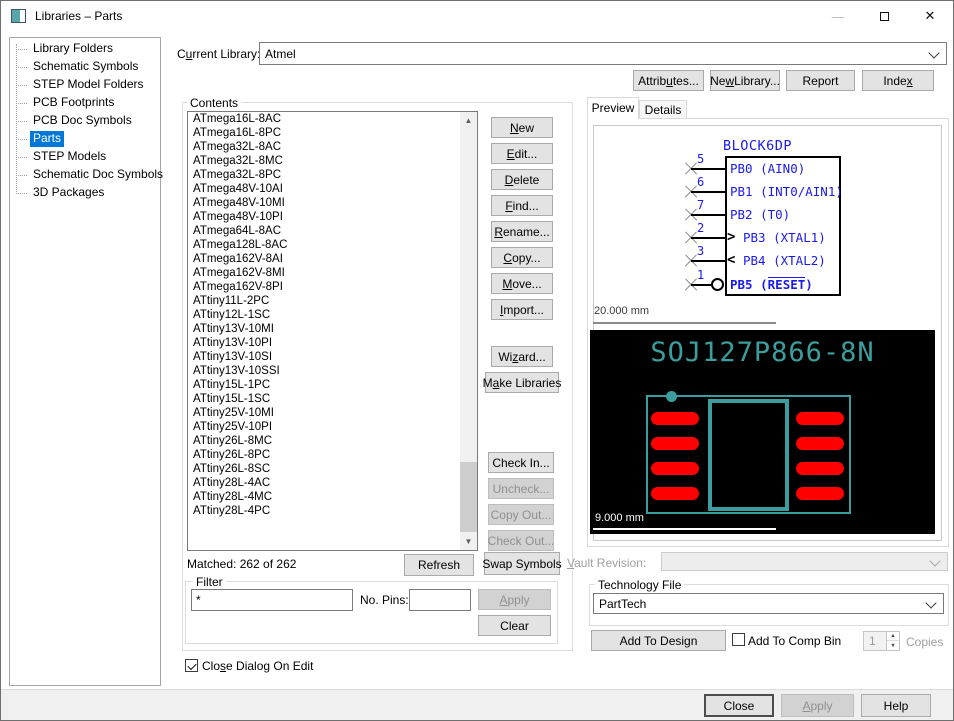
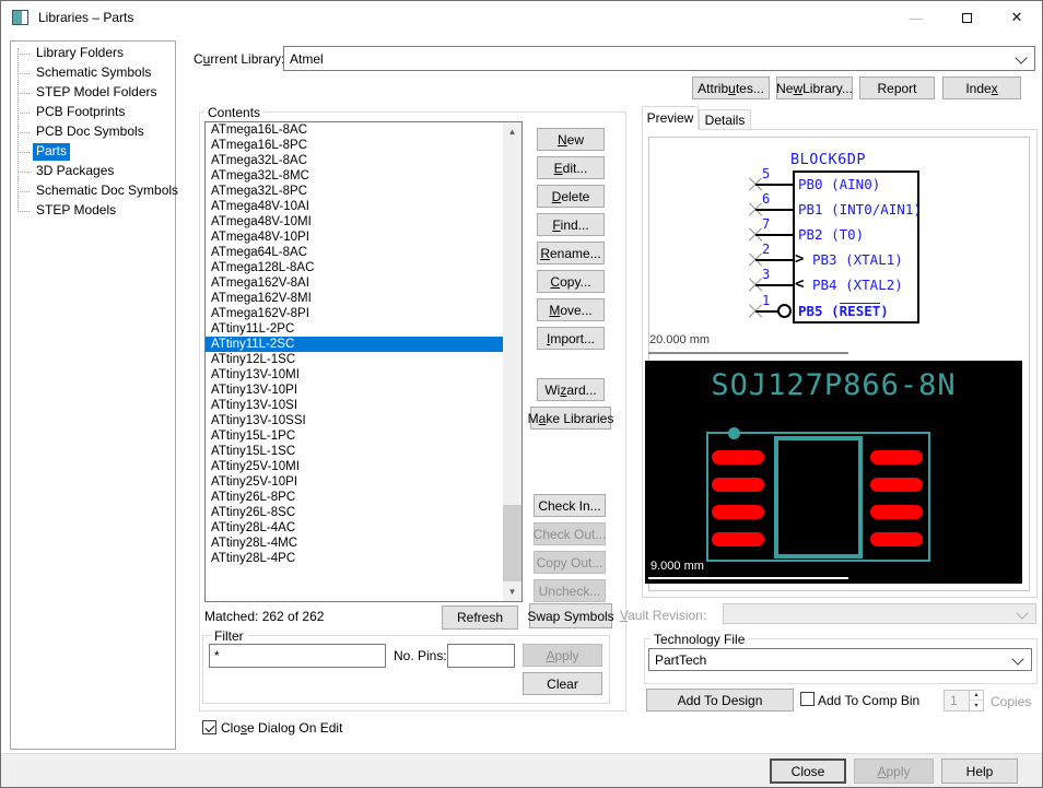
  Libraries – Parts
  —
  ✕
  Library Folders
  Schematic Symbols
  STEP Model Folders
  PCB Footprints
  PCB Doc Symbols
  Parts
- STEP Models
+ 3D Packages
  Schematic Doc Symbols
- 3D Packages
+ STEP Models
  Current Library
  Atmel
  Attrib
  u
  tes...
  Ne
  w
  Library...
  Report
  Inde
  x
  Contents
  ATmega16L-8AC
  ATmega16L-8PC
  ATmega32L-8AC
  ATmega32L-8MC
  ATmega32L-8PC
  ATmega48V-10AI
  ATmega48V-10MI
  ATmega48V-10PI
  ATmega64L-8AC
  ATmega128L-8AC
  ATmega162V-8AI
  ATmega162V-8MI
  ATmega162V-8PI
  ATtiny11L-2PC
+ ATtiny11L-2SC
  ATtiny12L-1SC
  ATtiny13V-10MI
  ATtiny13V-10PI
  ATtiny13V-10SI
  ATtiny13V-10SSI
  ATtiny15L-1PC
  ATtiny15L-1SC
  ATtiny25V-10MI
  ATtiny25V-10PI
- ATtiny26L-8MC
  ATtiny26L-8PC
  ATtiny26L-8SC
  ATtiny28L-4AC
  ATtiny28L-4MC
  ATtiny28L-4PC
  ▲
  ▼
  Matched: 262 of 262
  Refresh
  N
  ew
  E
  dit...
  D
  elete
  F
  ind...
  R
  ename...
  C
  opy...
  M
  ove...
  I
  mport...
  Wi
  z
  ard...
  M
  a
  ke Libraries
  Check In...
- Uncheck...
+ Check Out...
  Copy Out...
- Check Out...
+ Uncheck...
  Swap Symbols
  Filter
  *
  No. Pins:
  A
  pply
  Clear
  Close Dialog On Edit
  Preview
  Details
  BLOCK6DP
  5
  PB0 (AIN0)
  6
  PB1 (INT0/AIN1)
  7
  PB2 (T0)
  2
  >
  PB3 (XTAL1)
  3
  <
  PB4 (XTAL2)
  1
  PB5 (RESET)
  20.000 mm
  SOJ127P866-8N
  9.000 mm
  Vault Revision:
  Technology File
  PartTech
  Add To Design
  Add To Comp Bin
  1
  Copies
  Close
  A
  pply
  Help
